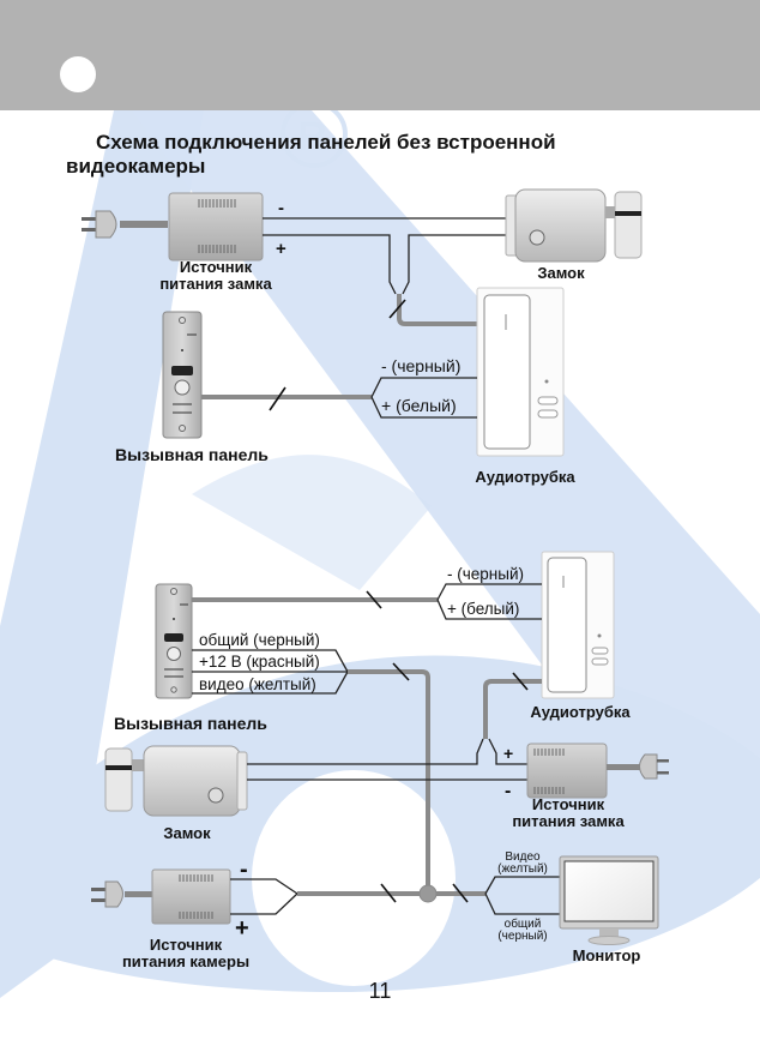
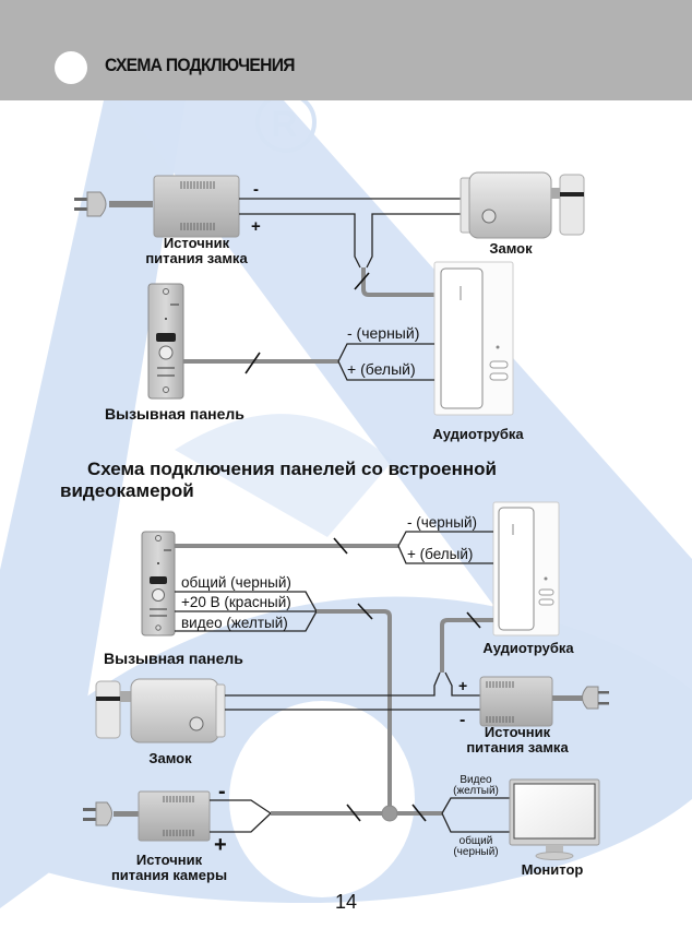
+ СХЕМА ПОДКЛЮЧЕНИЯ
  R
- Схема подключения панелей без встроенной
- видеокамеры
  -
  +
  Источник
  питания замка
  Замок
  Аудиотрубка
  Вызывная панель
  - (черный)
  + (белый)
+ Схема подключения панелей со встроенной
+ видеокамерой
  Аудиотрубка
  Вызывная панель
  - (черный)
  + (белый)
  общий (черный)
- +12 В (красный)
+ +20 В (красный)
  видео (желтый)
  Замок
  +
  -
  Источник
  питания замка
  -
  +
  Источник
  питания камеры
  Видео
  (желтый)
  общий
  (черный)
  Монитор
- 11
+ 14
